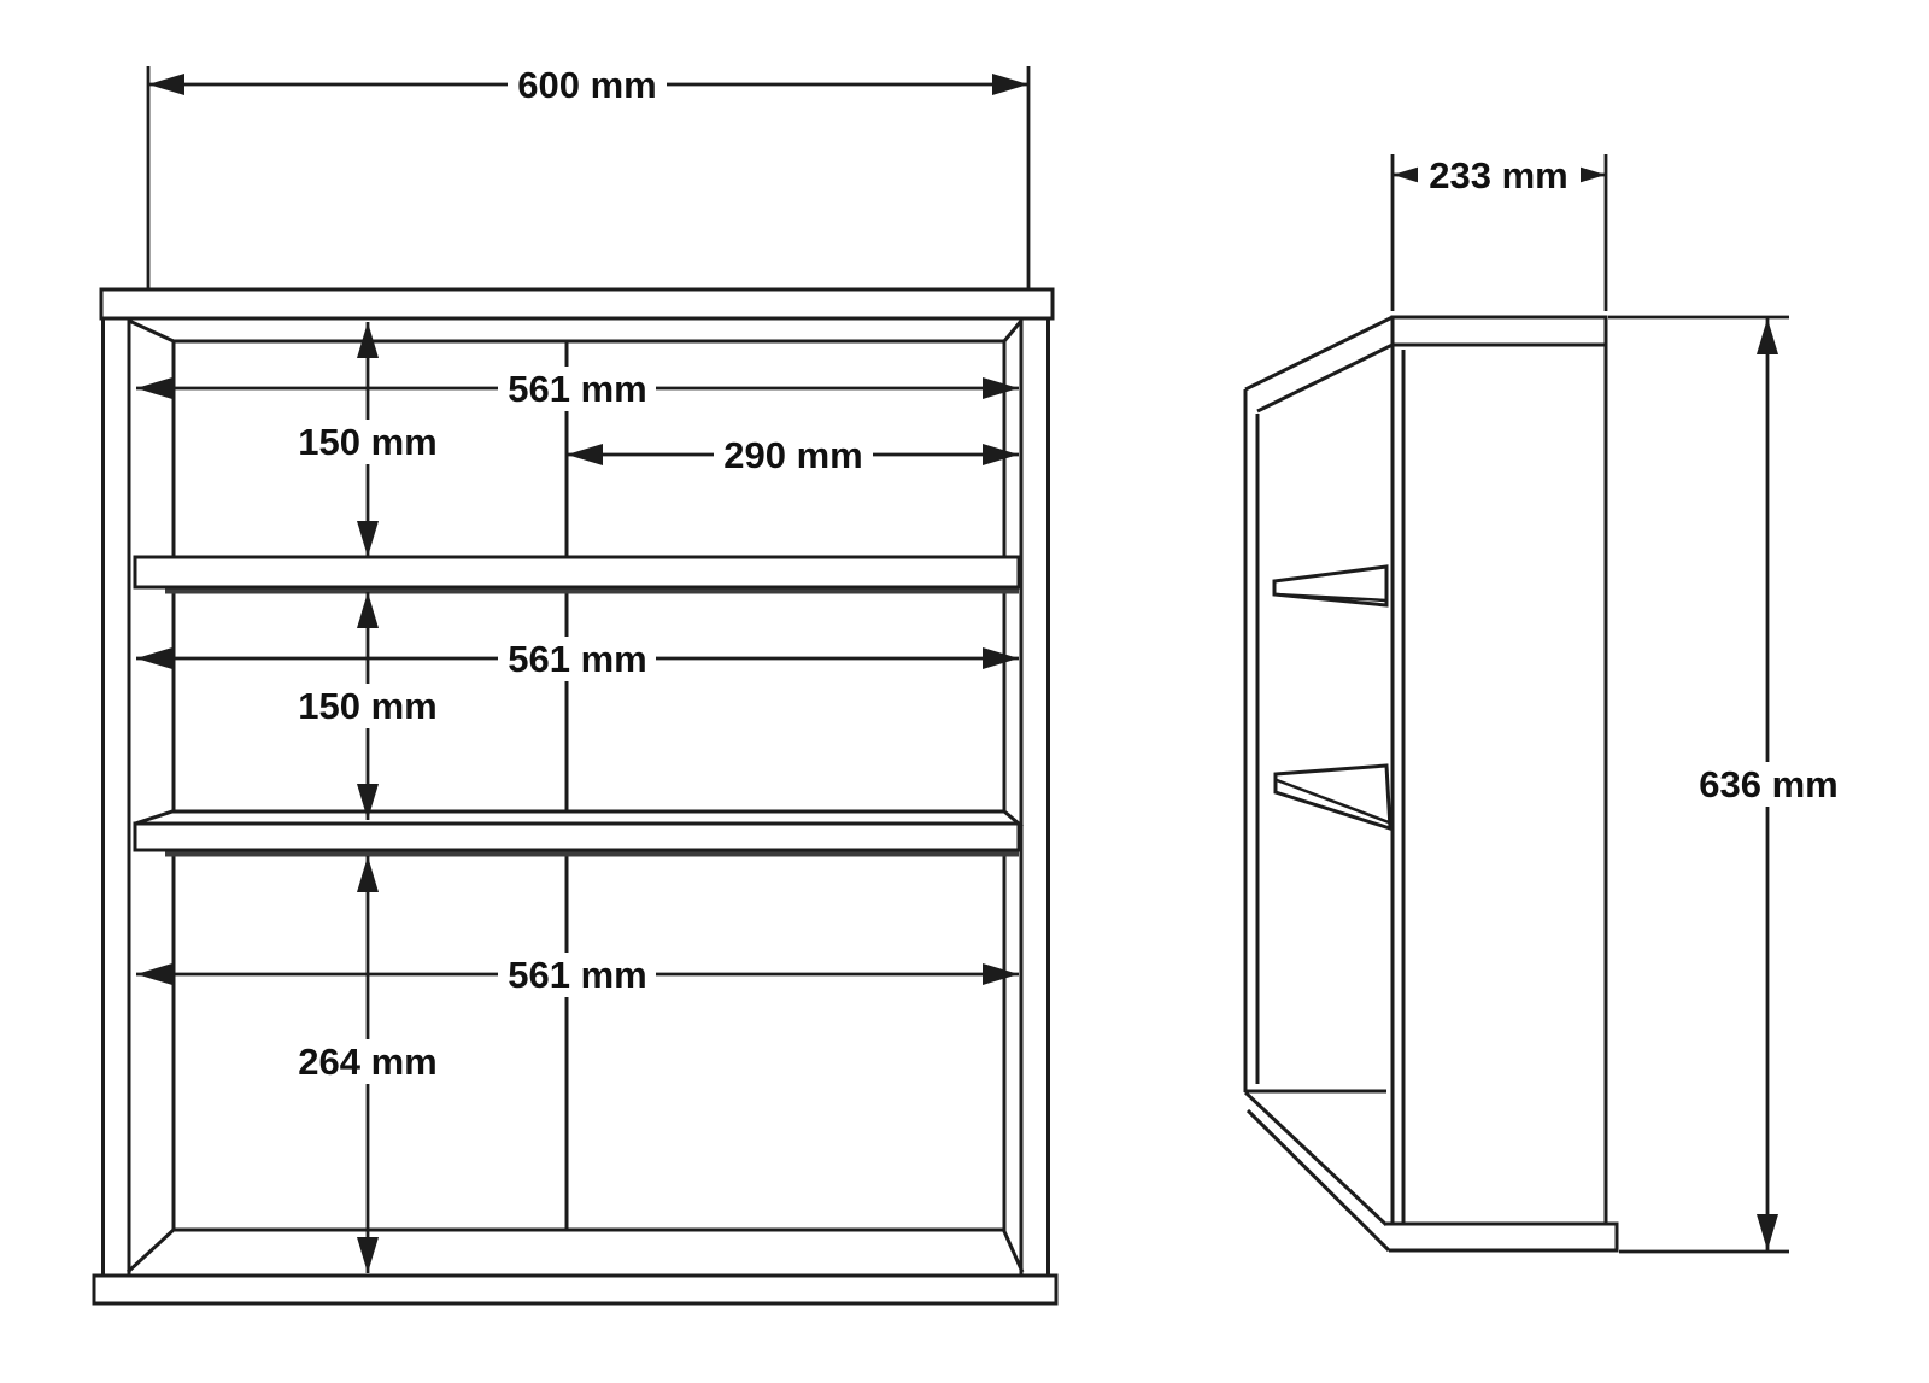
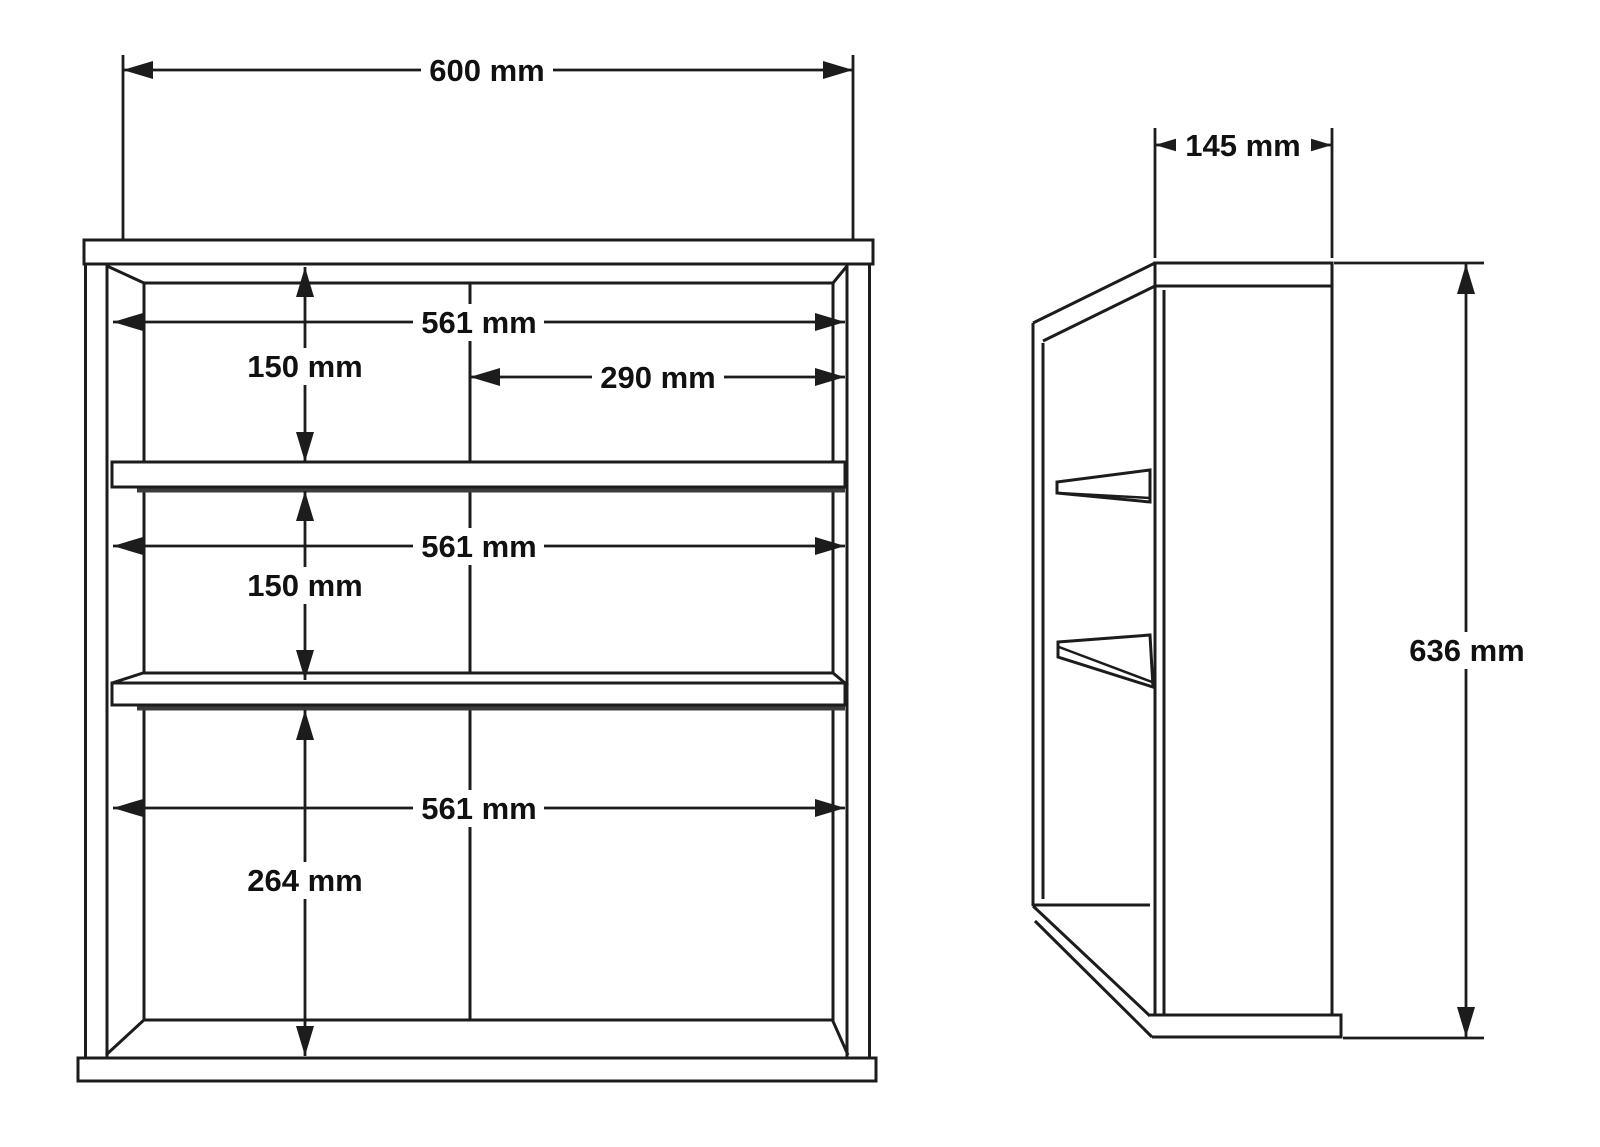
  600 mm
  561 mm
  290 mm
  150 mm
  561 mm
  150 mm
  561 mm
  264 mm
- 233 mm
+ 145 mm
  636 mm
